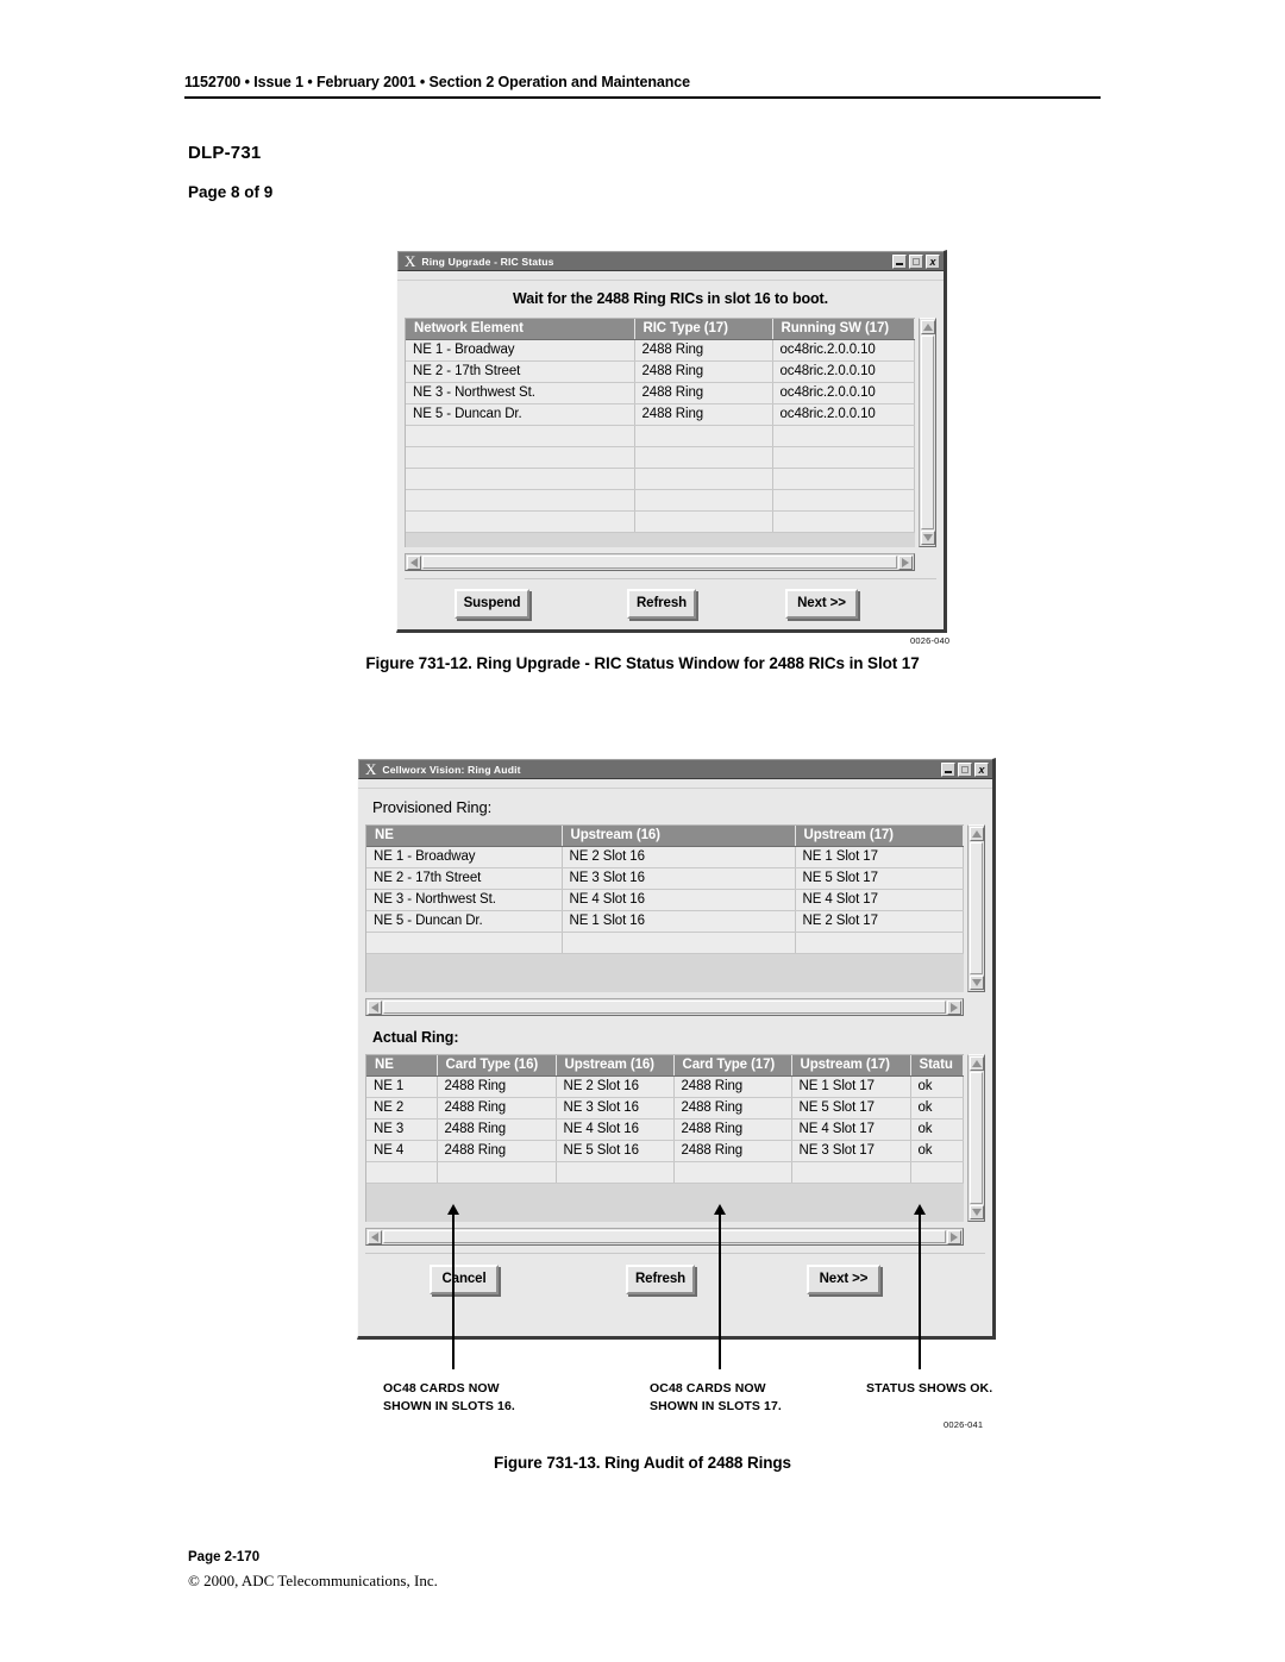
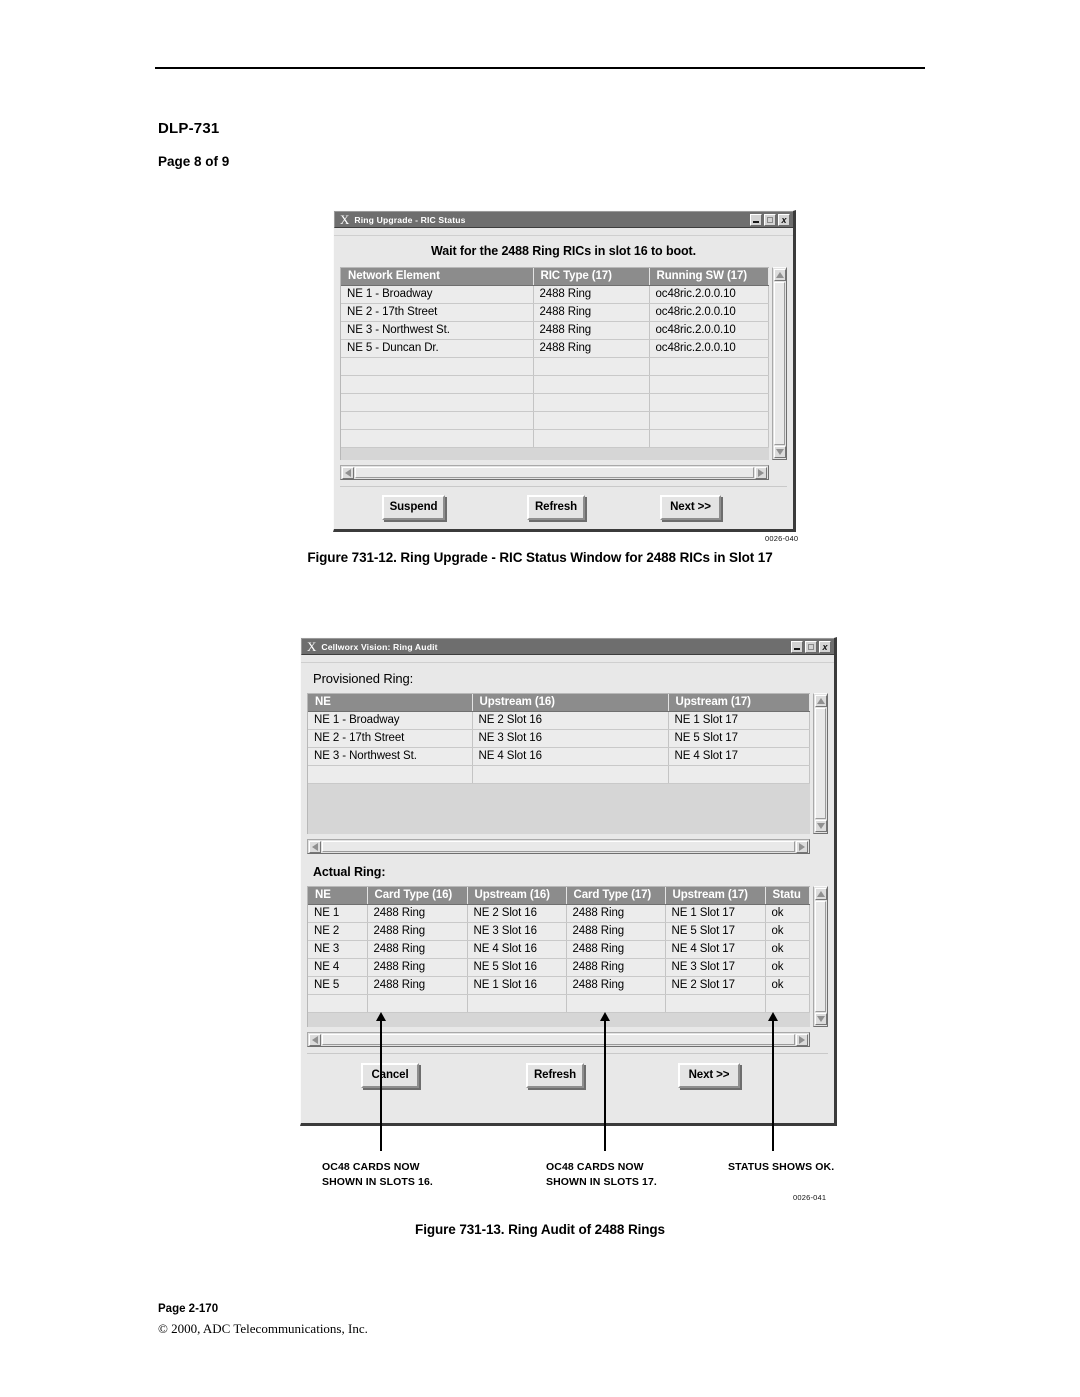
- 1152700 • Issue 1 • February 2001 • Section 2 Operation and Maintenance
  DLP-731
  Page 8 of 9
  X
  Ring Upgrade - RIC Status
  x
  Wait for the 2488 Ring RICs in slot 16 to boot.
  Network Element	RIC Type (17)	Running SW (17)
  NE 1 - Broadway	2488 Ring	oc48ric.2.0.0.10
  NE 2 - 17th Street	2488 Ring	oc48ric.2.0.0.10
  NE 3 - Northwest St.	2488 Ring	oc48ric.2.0.0.10
  NE 5 - Duncan Dr.	2488 Ring	oc48ric.2.0.0.10
  Suspend
  Refresh
  Next >>
  0026-040
  Figure 731-12. Ring Upgrade - RIC Status Window for 2488 RICs in Slot 17
  X
  Cellworx Vision: Ring Audit
  x
  Provisioned Ring:
  NE	Upstream (16)	Upstream (17)
  NE 1 - Broadway	NE 2 Slot 16	NE 1 Slot 17
  NE 2 - 17th Street	NE 3 Slot 16	NE 5 Slot 17
  NE 3 - Northwest St.	NE 4 Slot 16	NE 4 Slot 17
- NE 5 - Duncan Dr.	NE 1 Slot 16	NE 2 Slot 17
  Actual Ring:
  NE	Card Type (16)	Upstream (16)	Card Type (17)	Upstream (17)	Statu
  NE 1	2488 Ring	NE 2 Slot 16	2488 Ring	NE 1 Slot 17	ok
  NE 2	2488 Ring	NE 3 Slot 16	2488 Ring	NE 5 Slot 17	ok
  NE 3	2488 Ring	NE 4 Slot 16	2488 Ring	NE 4 Slot 17	ok
  NE 4	2488 Ring	NE 5 Slot 16	2488 Ring	NE 3 Slot 17	ok
+ NE 5	2488 Ring	NE 1 Slot 16	2488 Ring	NE 2 Slot 17	ok
  Cancel
  Refresh
  Next >>
  OC48 CARDS NOW
  SHOWN IN SLOTS 16.
  OC48 CARDS NOW
  SHOWN IN SLOTS 17.
  STATUS SHOWS OK.
  0026-041
  Figure 731-13. Ring Audit of 2488 Rings
  Page 2-170
  © 2000, ADC Telecommunications, Inc.
